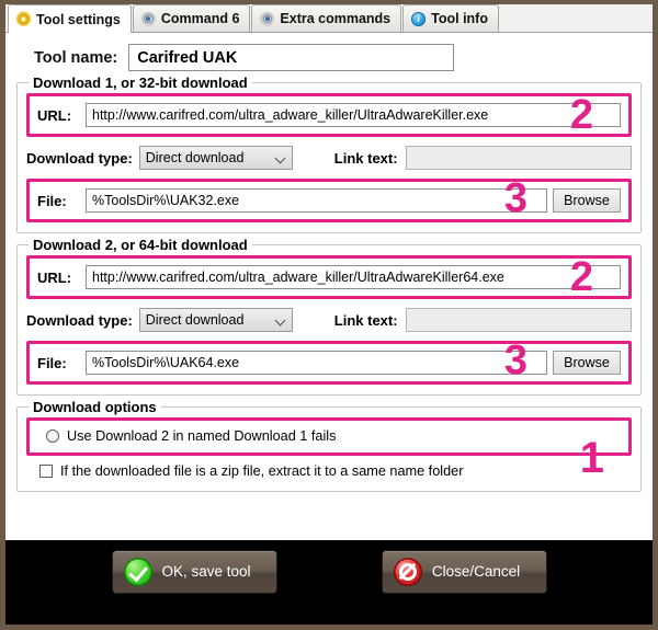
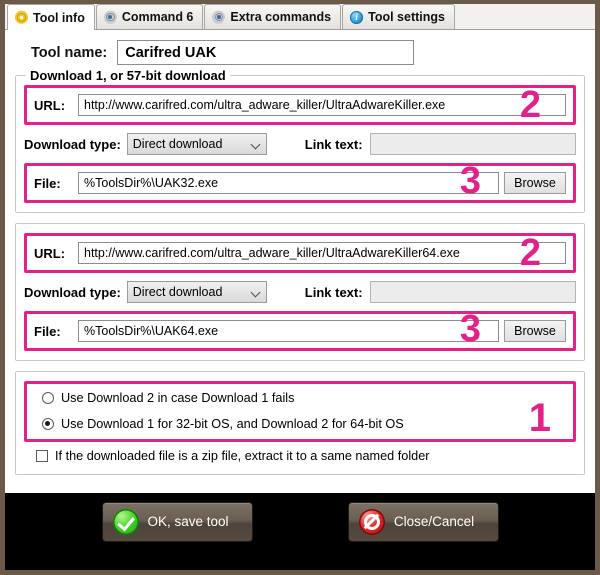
- Tool settings
+ Tool info
  Command 6
  Extra commands
  i
- Tool info
+ Tool settings
  Tool name:
  Carifred UAK
- Download 1, or 32-bit download
+ Download 1, or 57-bit download
  URL:
  http://www.carifred.com/ultra_adware_killer/UltraAdwareKiller.exe
  2
  Download type:
  Direct download
  Link text:
  File:
  %ToolsDir%\UAK32.exe
  Browse
  3
- Download 2, or 64-bit download
  URL:
  http://www.carifred.com/ultra_adware_killer/UltraAdwareKiller64.exe
  2
  Download type:
  Direct download
  Link text:
  File:
  %ToolsDir%\UAK64.exe
  Browse
  3
- Download options
- Use Download 2 in named Download 1 fails
+ Use Download 2 in case Download 1 fails
+ Use Download 1 for 32-bit OS, and Download 2 for 64-bit OS
  1
- If the downloaded file is a zip file, extract it to a same name folder
+ If the downloaded file is a zip file, extract it to a same named folder
  OK, save tool
  Close/Cancel
